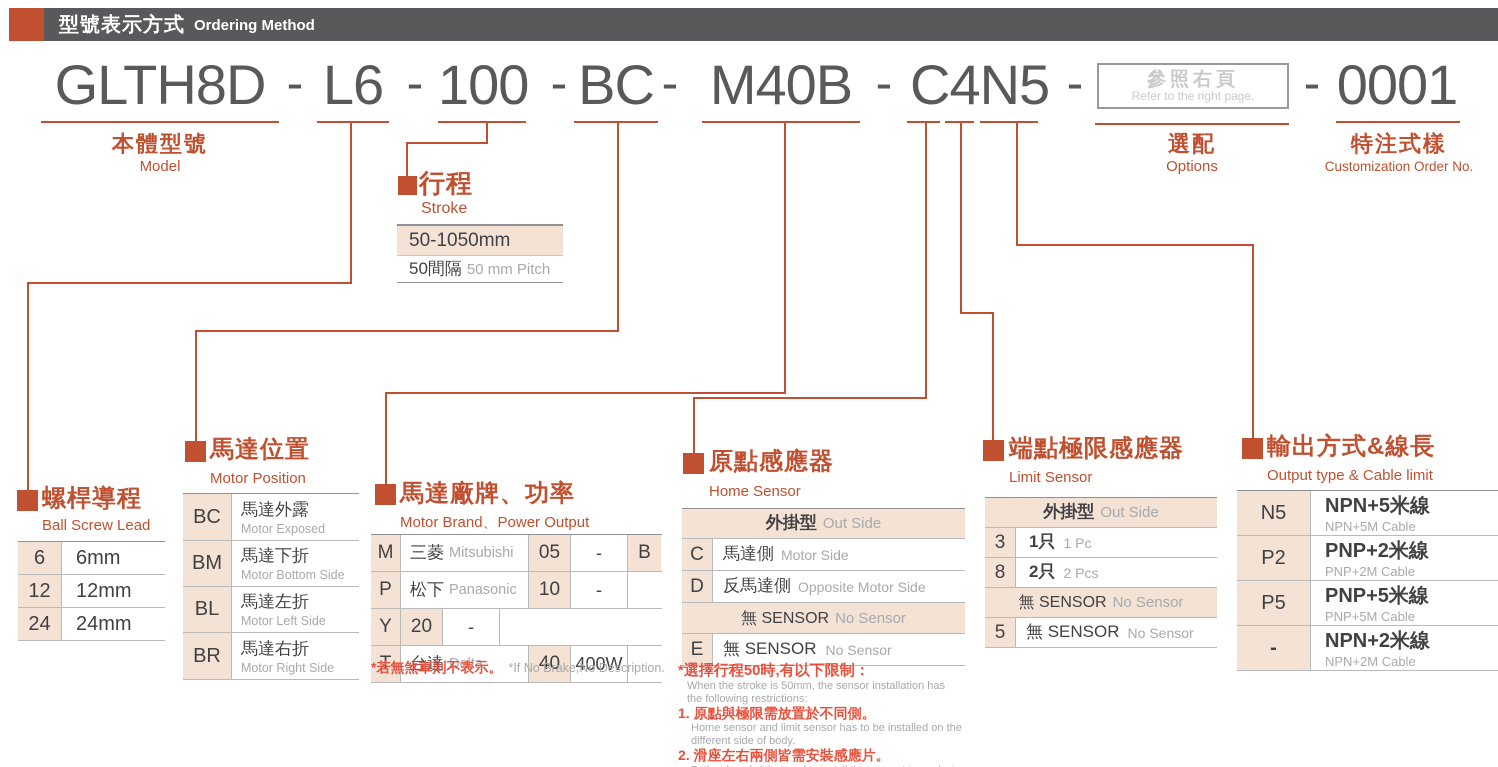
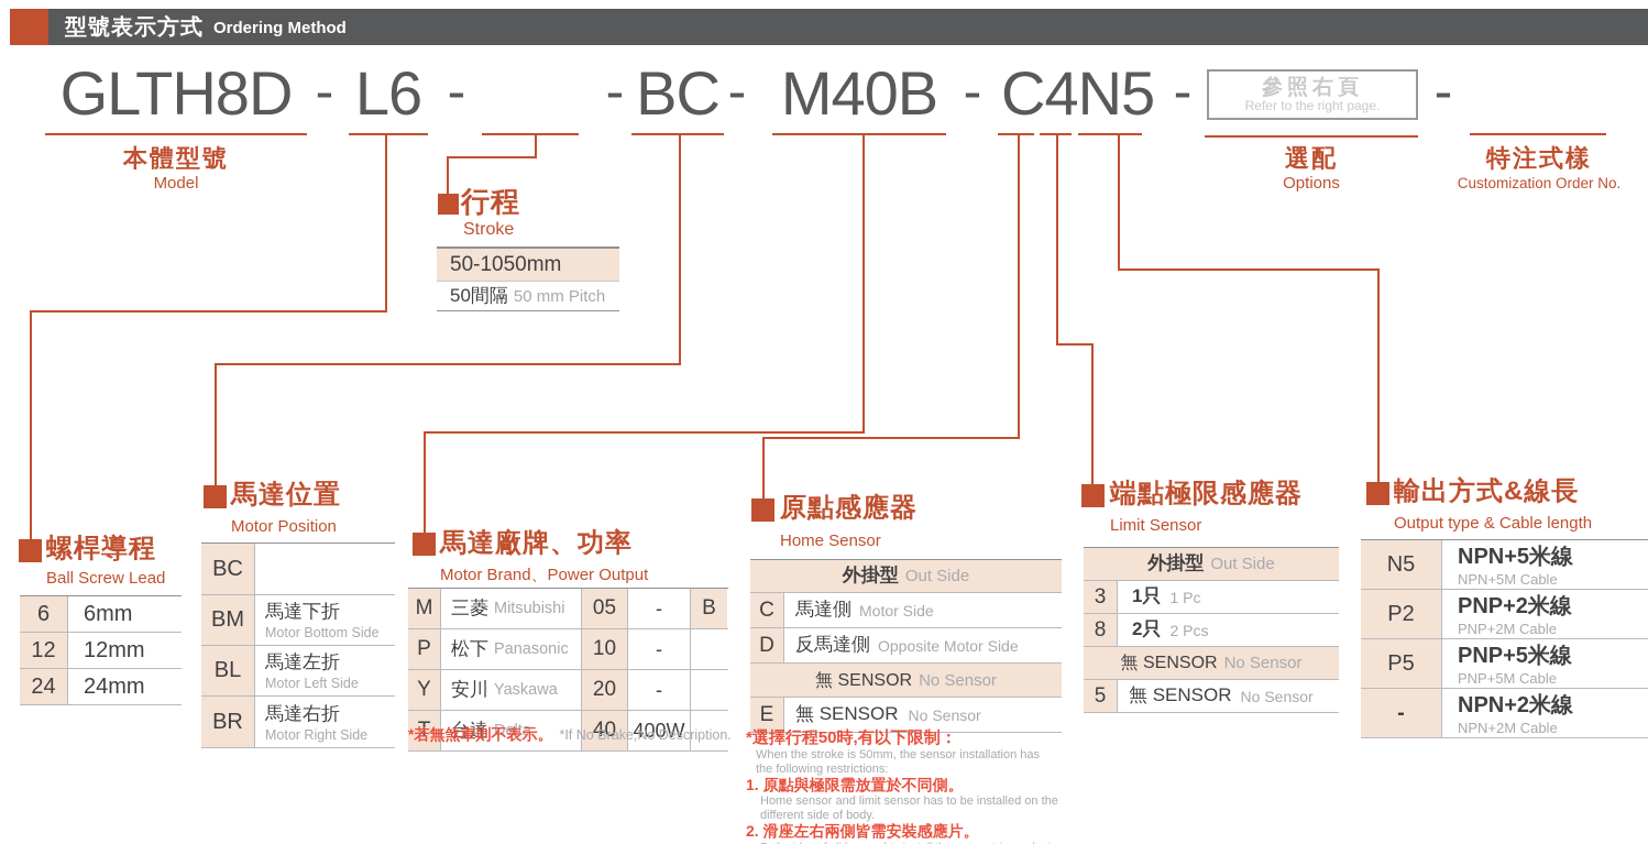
  型號表示方式
  Ordering Method
  GLTH8D
  -
  L6
  -
- 100
  -
  BC
  -
  M40B
  -
  C4N5
  -
  參照右頁
  Refer to the right page.
  -
- 0001
  本體型號
  Model
  選配
  Options
  特注式樣
  Customization Order No.
  行程
  Stroke
  50-1050mm
  50間隔
  50 mm Pitch
  螺桿導程
  Ball Screw Lead
  6
  6mm
  12
  12mm
  24
  24mm
  馬達位置
  Motor Position
  BC
- 馬達外露
- Motor Exposed
  BM
  馬達下折
  Motor Bottom Side
  BL
  馬達左折
  Motor Left Side
  BR
  馬達右折
  Motor Right Side
  馬達廠牌、功率
  Motor Brand、Power Output
  M
  三菱
  Mitsubishi
  05
  -
  B
  P
  松下
  Panasonic
  10
  -
  Y
+ 安川
+ Yaskawa
  20
  -
  T
  台達
  Delta
  40
  400W
  *若無煞車則不表示。
  *If No Brake,No Description.
  原點感應器
  Home Sensor
  外掛型
  Out Side
  C
  馬達側
  Motor Side
  D
  反馬達側
  Opposite Motor Side
  無 SENSOR
  No Sensor
  E
  無 SENSOR
  No Sensor
  *選擇行程50時,有以下限制：
  When the stroke is 50mm, the sensor installation has
  the following restrictions:
  1. 原點與極限需放置於不同側。
  Home sensor and limit sensor has to be installed on the
  different side of body.
  2. 滑座左右兩側皆需安裝感應片。
  端點極限感應器
  Limit Sensor
  外掛型
  Out Side
  3
  1只
  1 Pc
  8
  2只
  2 Pcs
  無 SENSOR
  No Sensor
  5
  無 SENSOR
  No Sensor
  輸出方式&線長
- Output type & Cable limit
+ Output type & Cable length
  N5
  NPN+5米線
  NPN+5M Cable
  P2
  PNP+2米線
  PNP+2M Cable
  P5
  PNP+5米線
  PNP+5M Cable
  -
  NPN+2米線
  NPN+2M Cable
